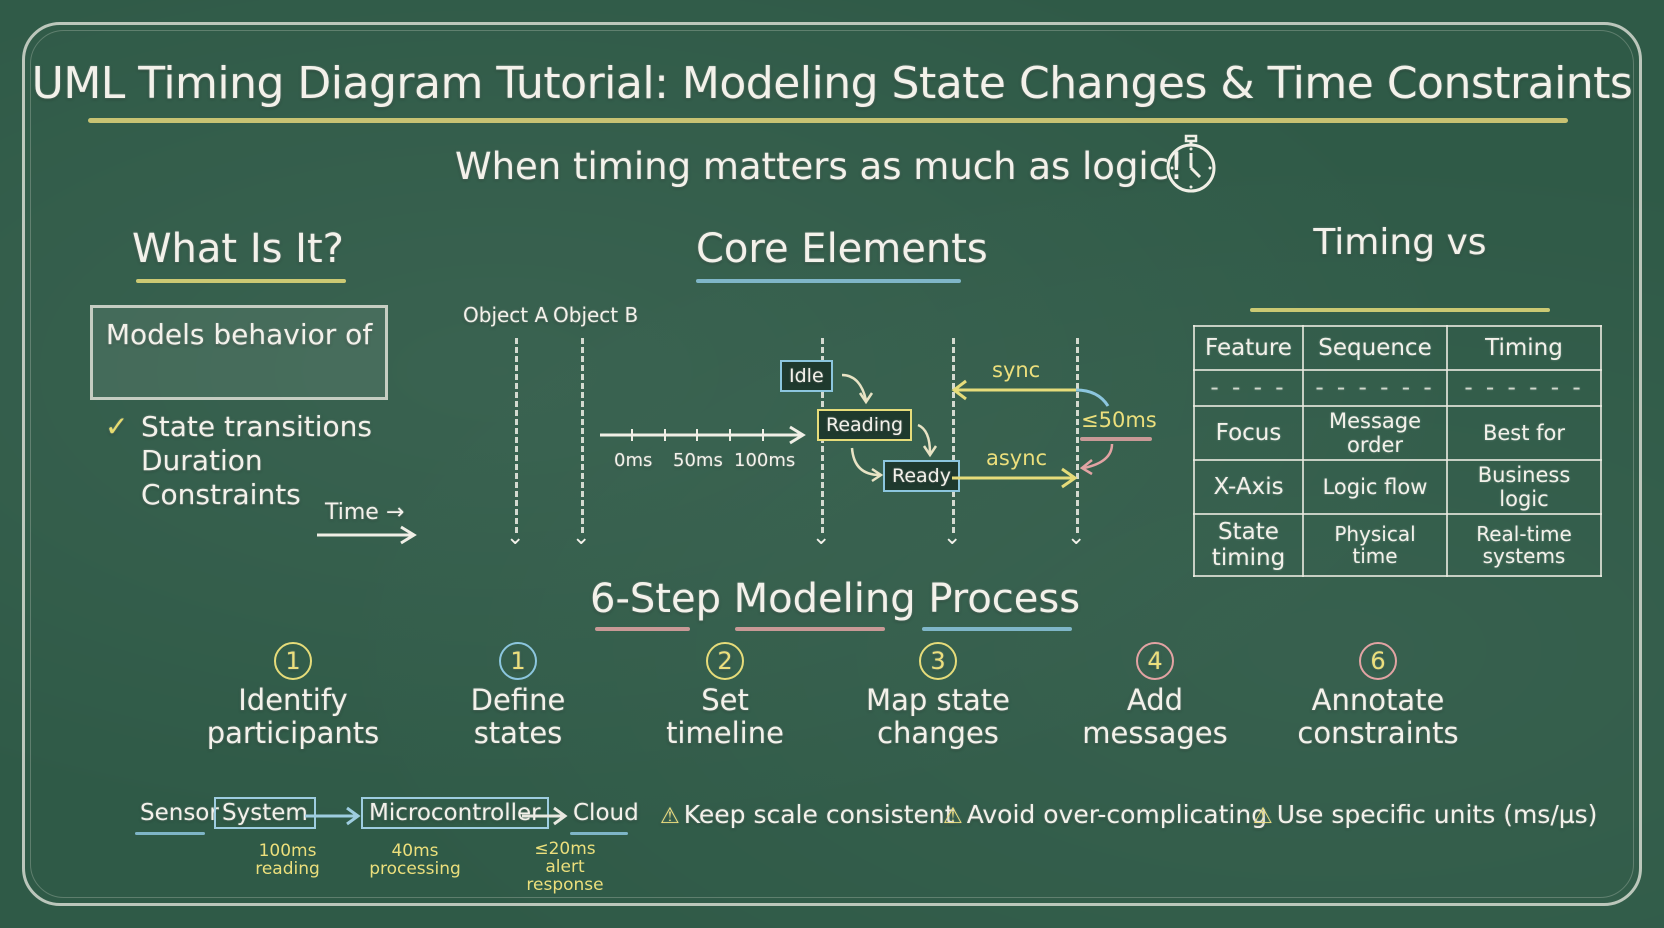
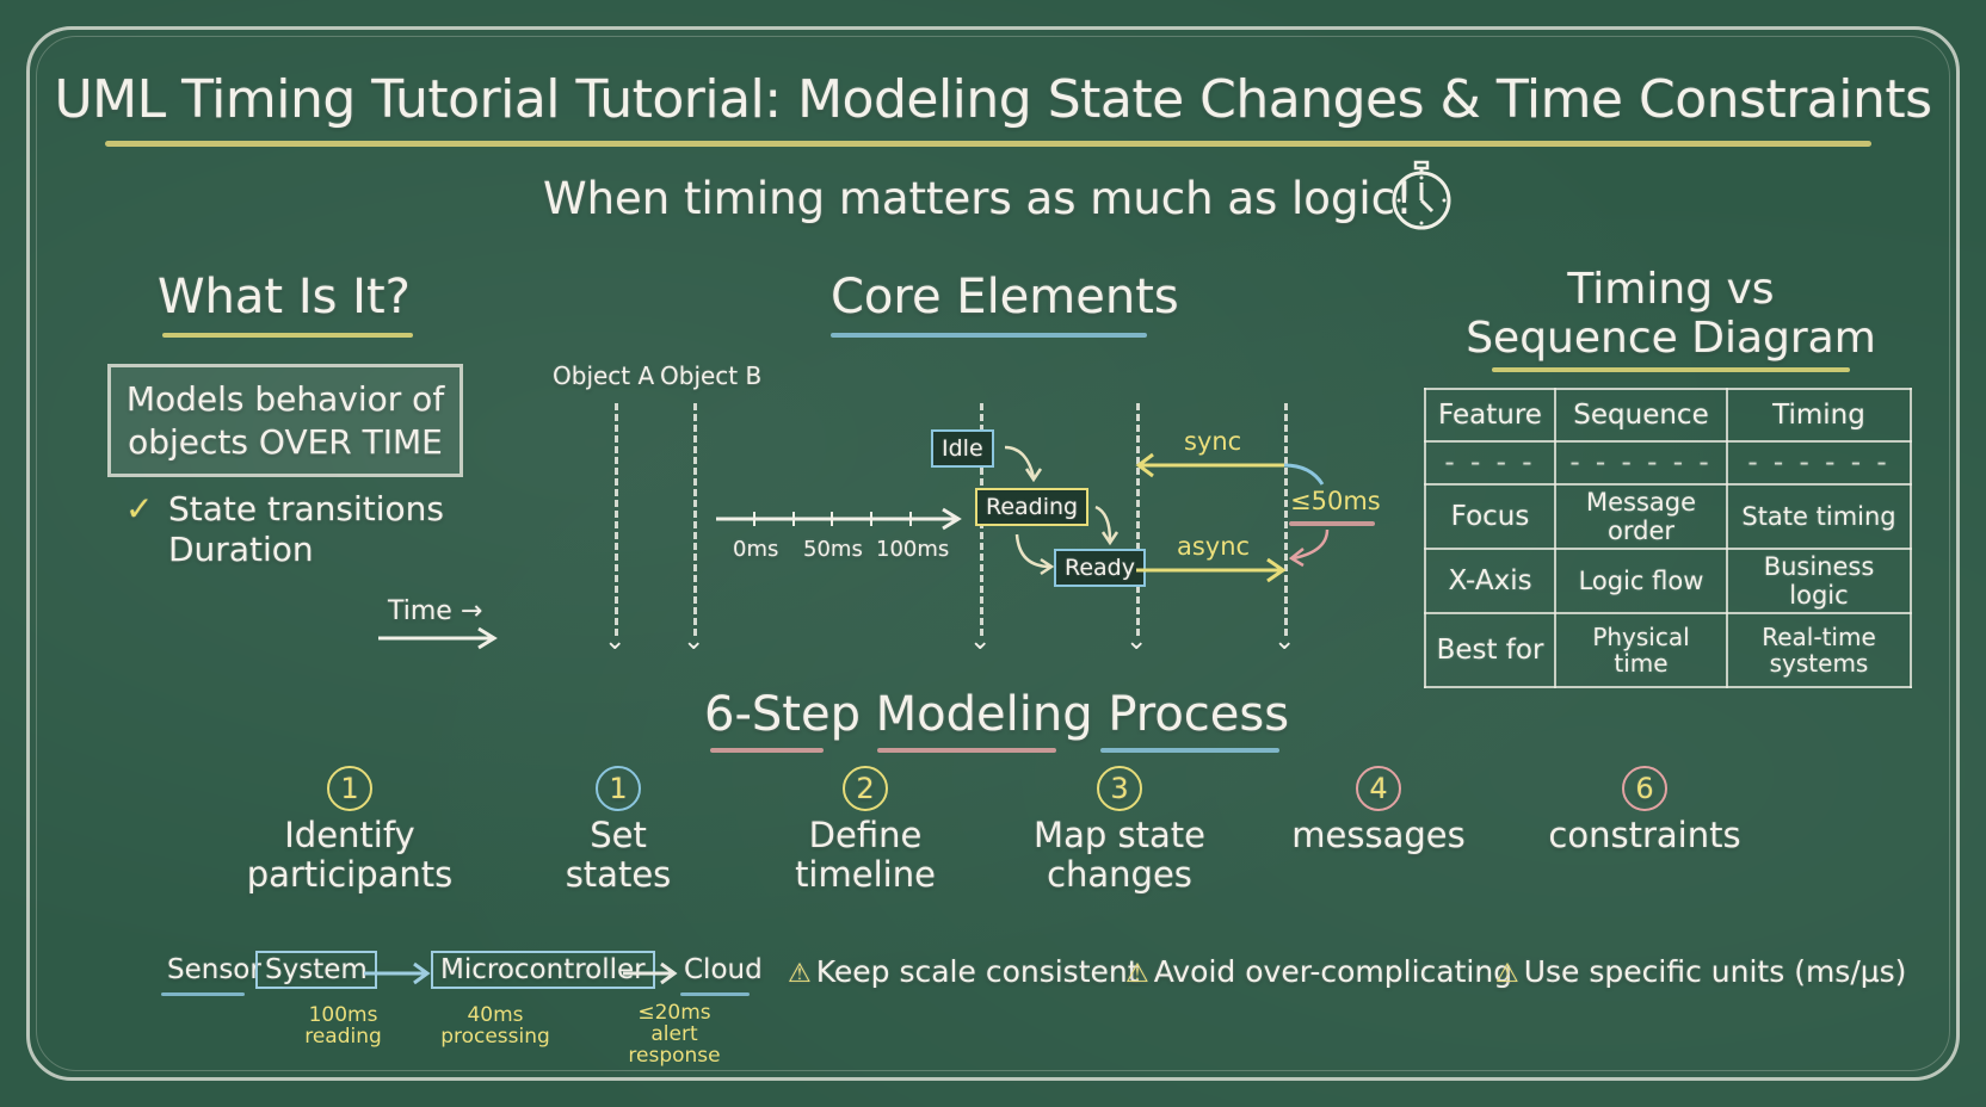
- UML Timing Diagram Tutorial: Modeling State Changes & Time Constraints
+ UML Timing Tutorial Tutorial: Modeling State Changes & Time Constraints
  When timing matters as much as logic!
  What Is It?
  Models behavior of
+ objects OVER TIME
  ✓
  State transitions
  Duration
- Constraints
  Time →
  Core Elements
  Object A
  Object B
  ⌄
  ⌄
  ⌄
  ⌄
  ⌄
  0ms
  50ms
  100ms
  Idle
  Reading
  Ready
  sync
  ≤50ms
  async
  Timing vs
+ Sequence Diagram
  Feature	Sequence	Timing
  - - - -	- - - - - -	- - - - - -
- Focus	Message order	Best for
+ Focus	Message order	State timing
  X-Axis	Logic flow	Business logic
- State timing	Physical time	Real-time systems
+ Best for	Physical time	Real-time systems
  6-Step Modeling Process
  1
  Identify
  participants
  1
- Define
+ Set
  states
  2
- Set
+ Define
  timeline
  3
  Map state
  changes
  4
- Add
  messages
  6
- Annotate
  constraints
  Sensor
  System
  Microcontroller
  Cloud
  100ms
  reading
  40ms
  processing
  ≤20ms
  alert response
  ⚠ Keep scale consistent
  ⚠ Avoid over-complicating
  ⚠ Use specific units (ms/µs)
